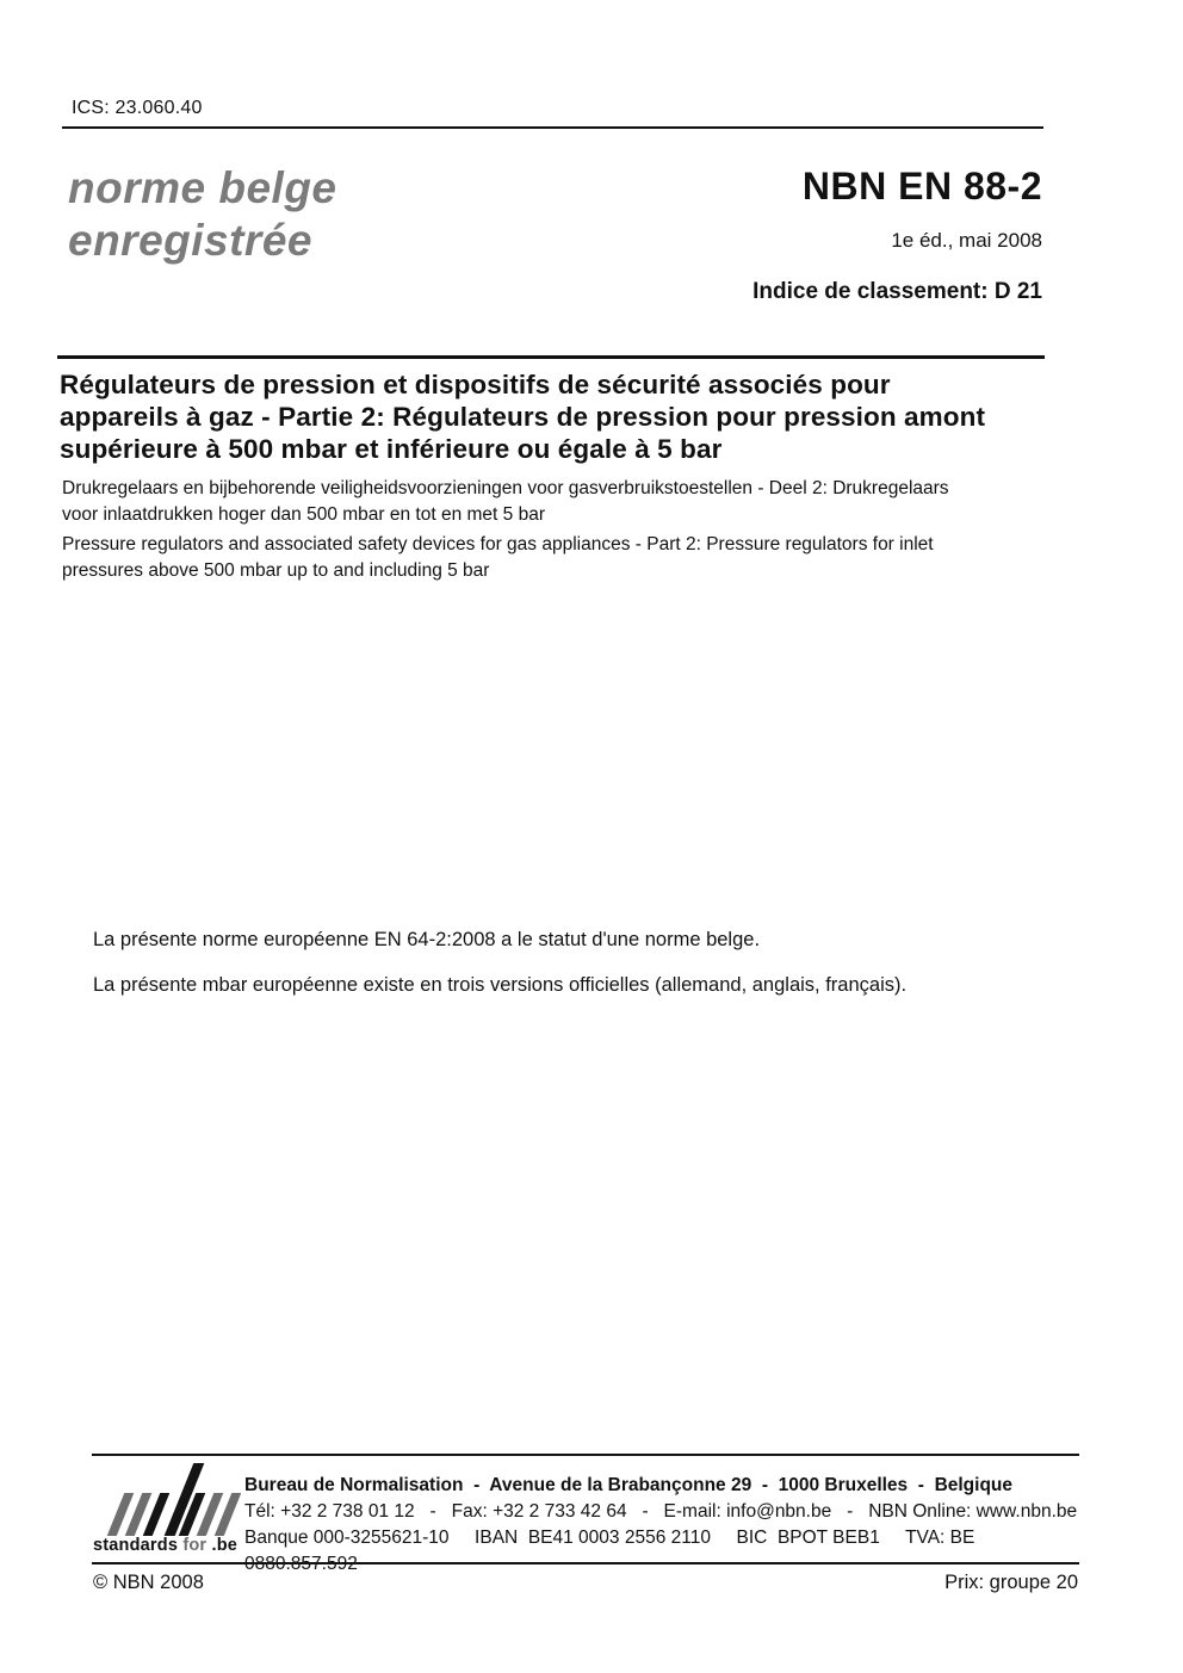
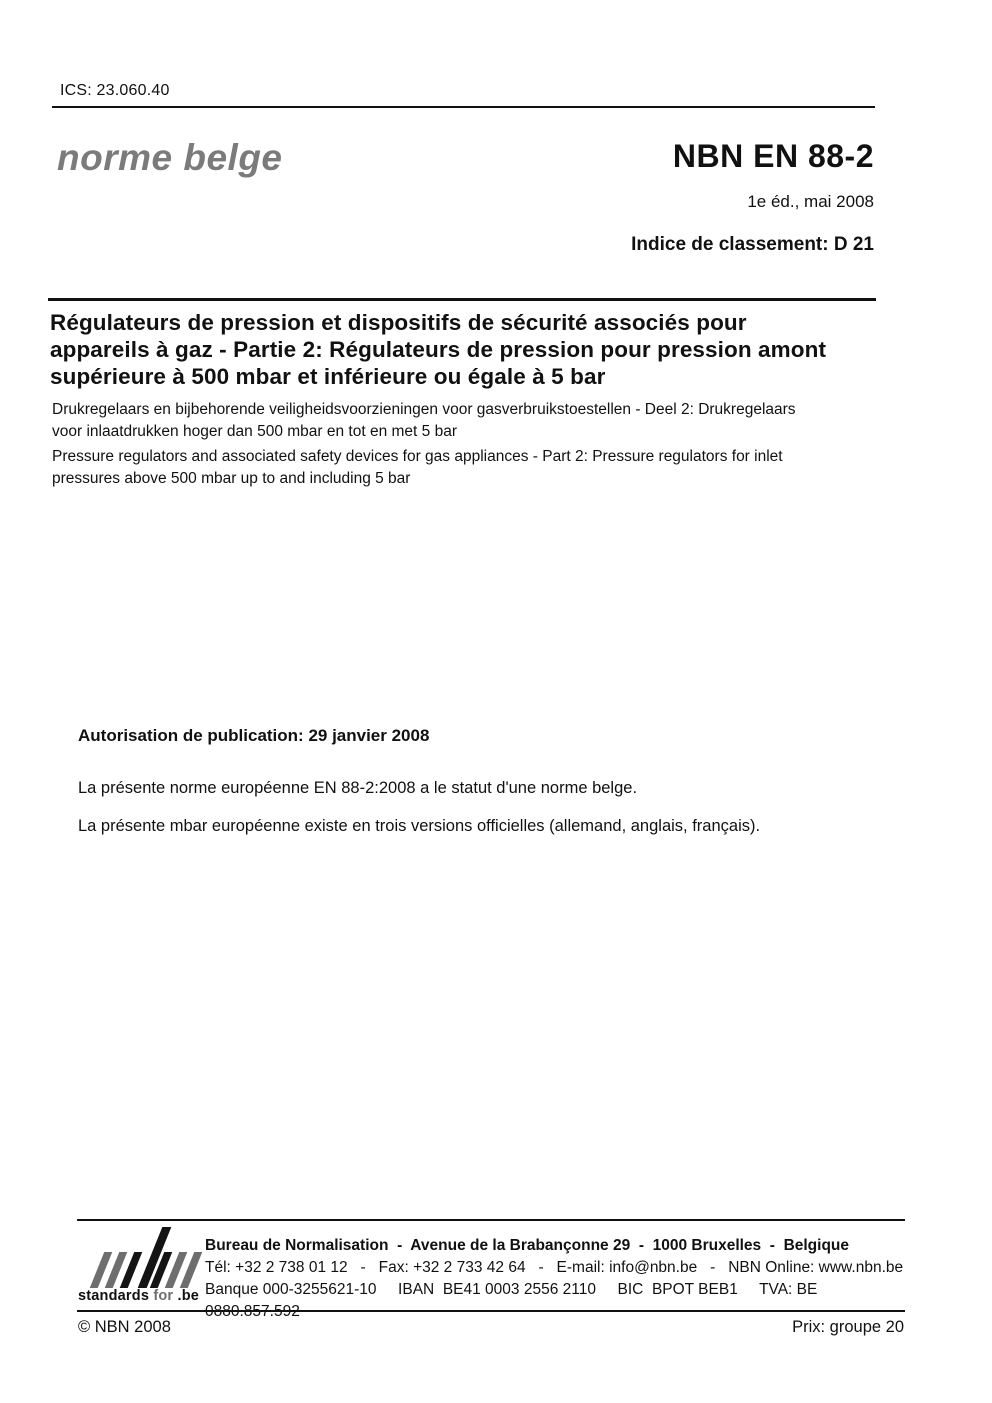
  ICS: 23.060.40
  norme belge
- enregistrée
  NBN EN 88-2
  1e éd., mai 2008
  Indice de classement: D 21
  Régulateurs de pression et dispositifs de sécurité associés pour
  appareils à gaz - Partie 2: Régulateurs de pression pour pression amont
  supérieure à 500 mbar et inférieure ou égale à 5 bar
  Drukregelaars en bijbehorende veiligheidsvoorzieningen voor gasverbruikstoestellen - Deel 2: Drukregelaars
  voor inlaatdrukken hoger dan 500 mbar en tot en met 5 bar
  Pressure regulators and associated safety devices for gas appliances - Part 2: Pressure regulators for inlet
  pressures above 500 mbar up to and including 5 bar
+ Autorisation de publication: 29 janvier 2008
- La présente norme européenne EN 64-2:2008 a le statut d'une norme belge.
+ La présente norme européenne EN 88-2:2008 a le statut d'une norme belge.
  La présente mbar européenne existe en trois versions officielles (allemand, anglais, français).
  standards for .be
  Bureau de Normalisation - Avenue de la Brabançonne 29 - 1000 Bruxelles - Belgique
  Tél: +32 2 738 01 12 - Fax: +32 2 733 42 64 - E-mail: info@nbn.be - NBN Online: www.nbn.be
  Banque 000-3255621-10 IBAN BE41 0003 2556 2110 BIC BPOT BEB1 TVA: BE
  © NBN 2008
  Prix: groupe 20
